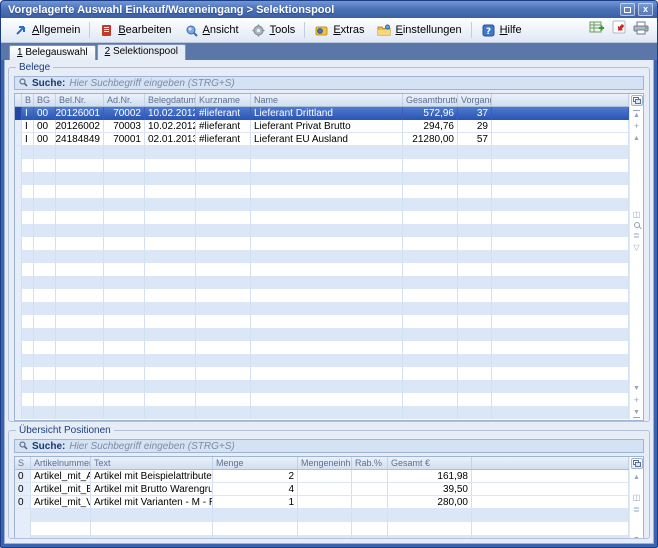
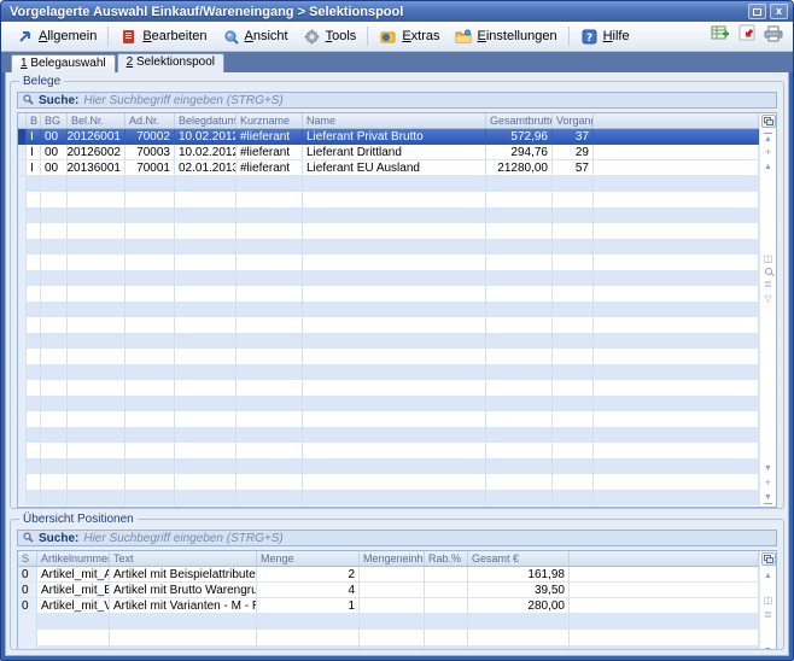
  Vorgelagerte Auswahl Einkauf/Wareneingang > Selektionspool
  x
  Allgemein
  Bearbeiten
  Ansicht
  Tools
  Extras
  Einstellungen
  ?
  Hilfe
  1 Belegauswahl
  2 Selektionspool
  Belege
  Suche:
  Hier Suchbegriff eingeben (STRG+S)
  B
  BG
  Bel.Nr.
  Ad.Nr.
  Belegdatum
  Kurzname
  Name
  Gesamtbrutt
  Vorgan
  I
  00
  20126001
  70002
  10.02.2012
  #lieferant
- Lieferant Drittland
+ Lieferant Privat Brutto
  572,96
  37
  I
  00
  20126002
  70003
  10.02.2012
  #lieferant
- Lieferant Privat Brutto
+ Lieferant Drittland
  294,76
  29
  I
  00
- 24184849
+ 20136001
  70001
  02.01.2013
  #lieferant
  Lieferant EU Ausland
  21280,00
  57
  +
  ◫
  ≣
  ▽
  +
  Übersicht Positionen
  Suche:
  Hier Suchbegriff eingeben (STRG+S)
  S
  Artikelnummer
  Text
  Menge
  Mengeneinh
  Rab.%
  Gesamt €
  0
  Artikel mit Beispielattribute
  2
  161,98
  0
  Artikel mit Brutto Warengru
  4
  39,50
  0
  Artikel mit Varianten - M - R
  1
  280,00
  ◫
  ≣
